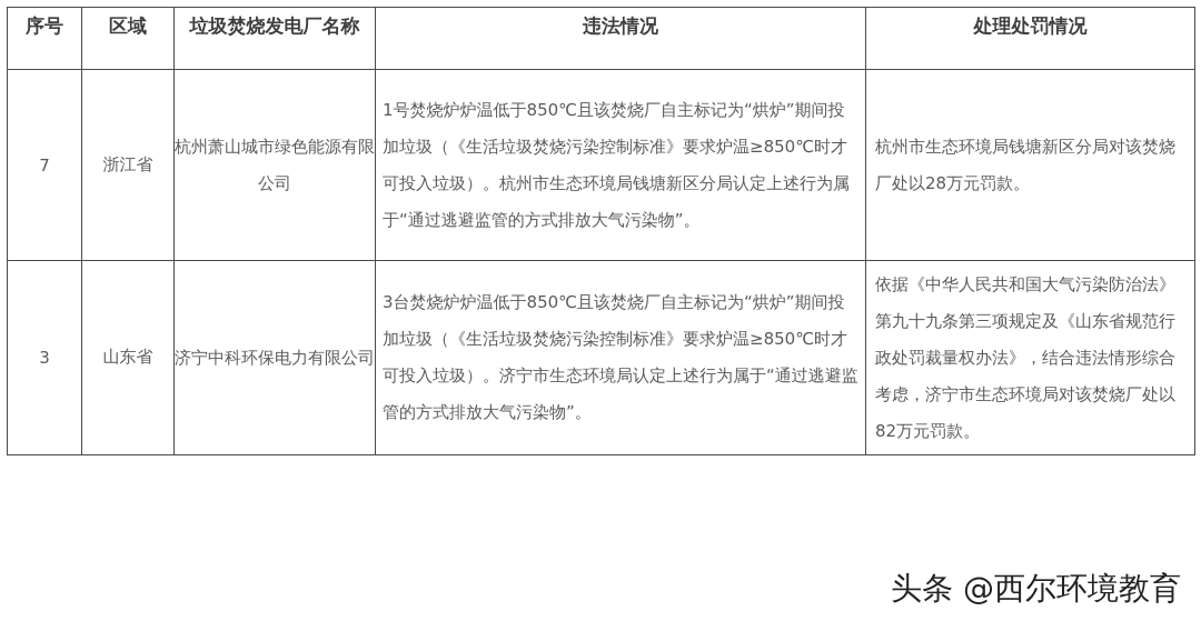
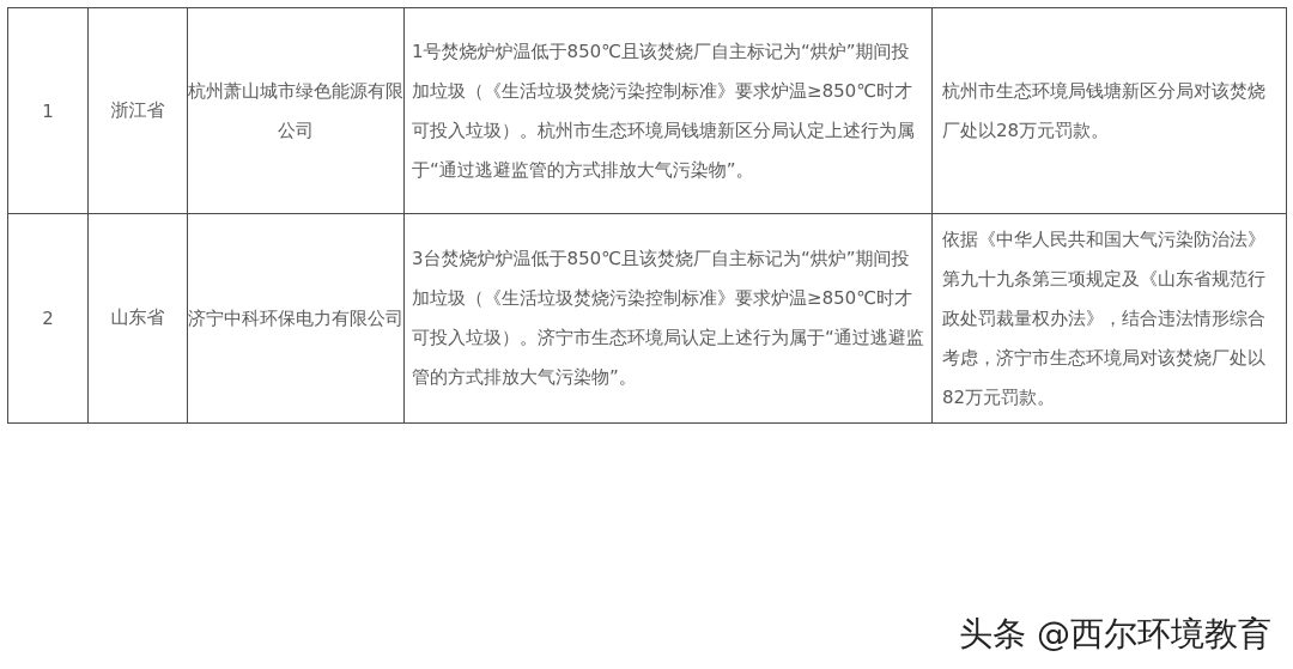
- 序号	区域	垃圾焚烧发电厂名称	违法情况	处理处罚情况
- 7	浙江省	杭州萧山城市绿色能源有限公司	1号焚烧炉炉温低于850℃且该焚烧厂自主标记为“烘炉”期间投加垃圾（《生活垃圾焚烧污染控制标准》要求炉温≥850℃时才可投入垃圾）。杭州市生态环境局钱塘新区分局认定上述行为属于“通过逃避监管的方式排放大气污染物”。	杭州市生态环境局钱塘新区分局对该焚烧厂处以28万元罚款。
+ 1	浙江省	杭州萧山城市绿色能源有限公司	1号焚烧炉炉温低于850℃且该焚烧厂自主标记为“烘炉”期间投加垃圾（《生活垃圾焚烧污染控制标准》要求炉温≥850℃时才可投入垃圾）。杭州市生态环境局钱塘新区分局认定上述行为属于“通过逃避监管的方式排放大气污染物”。	杭州市生态环境局钱塘新区分局对该焚烧厂处以28万元罚款。
- 3	山东省	济宁中科环保电力有限公司	3台焚烧炉炉温低于850℃且该焚烧厂自主标记为“烘炉”期间投加垃圾（《生活垃圾焚烧污染控制标准》要求炉温≥850℃时才可投入垃圾）。济宁市生态环境局认定上述行为属于“通过逃避监管的方式排放大气污染物”。	依据《中华人民共和国大气污染防治法》第九十九条第三项规定及《山东省规范行政处罚裁量权办法》，结合违法情形综合考虑，济宁市生态环境局对该焚烧厂处以82万元罚款。
+ 2	山东省	济宁中科环保电力有限公司	3台焚烧炉炉温低于850℃且该焚烧厂自主标记为“烘炉”期间投加垃圾（《生活垃圾焚烧污染控制标准》要求炉温≥850℃时才可投入垃圾）。济宁市生态环境局认定上述行为属于“通过逃避监管的方式排放大气污染物”。	依据《中华人民共和国大气污染防治法》第九十九条第三项规定及《山东省规范行政处罚裁量权办法》，结合违法情形综合考虑，济宁市生态环境局对该焚烧厂处以82万元罚款。
  头条 @西尔环境教育
